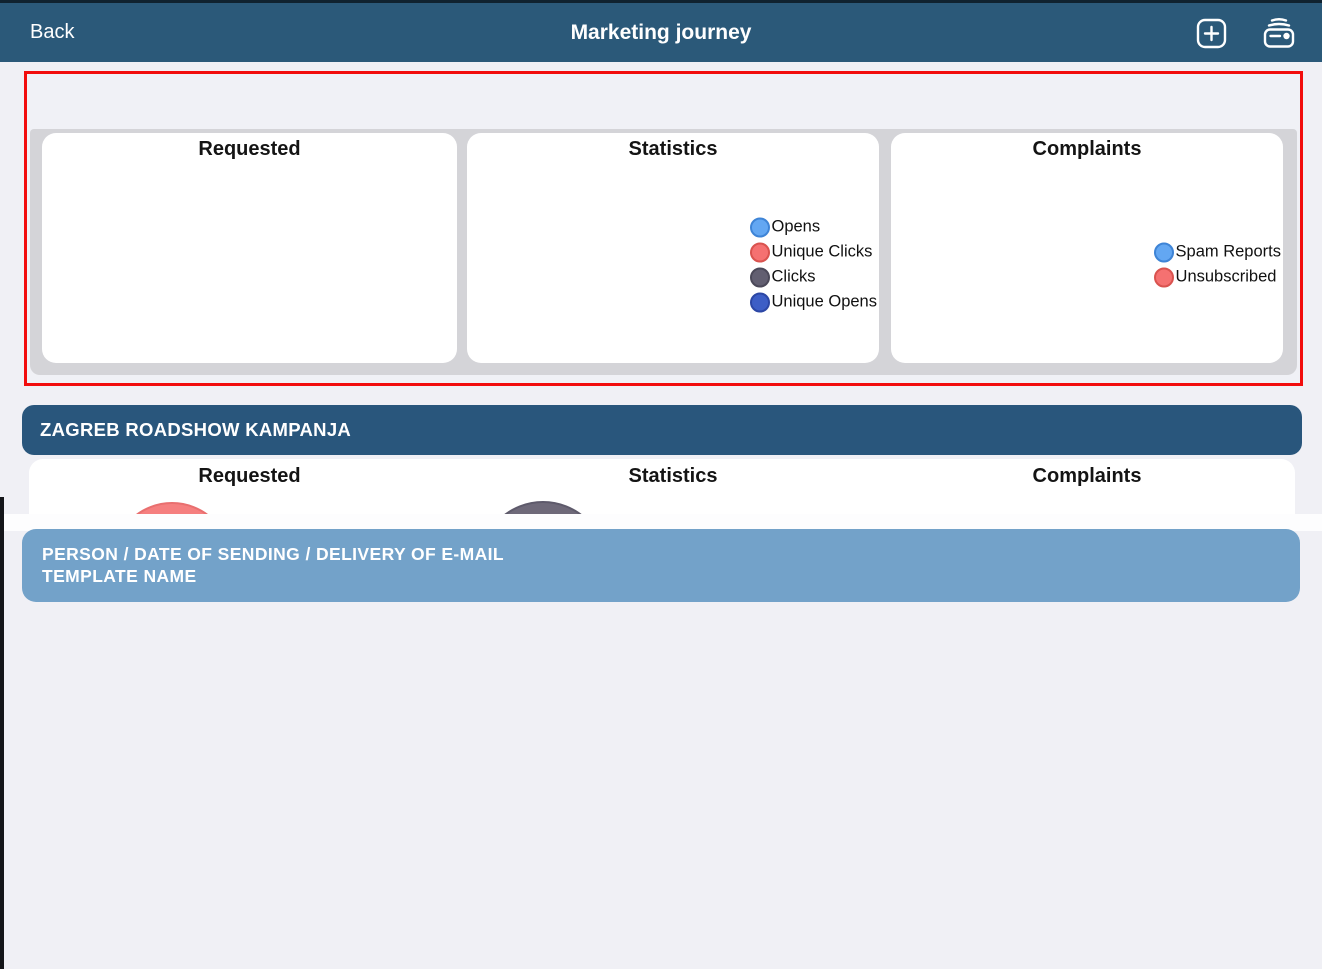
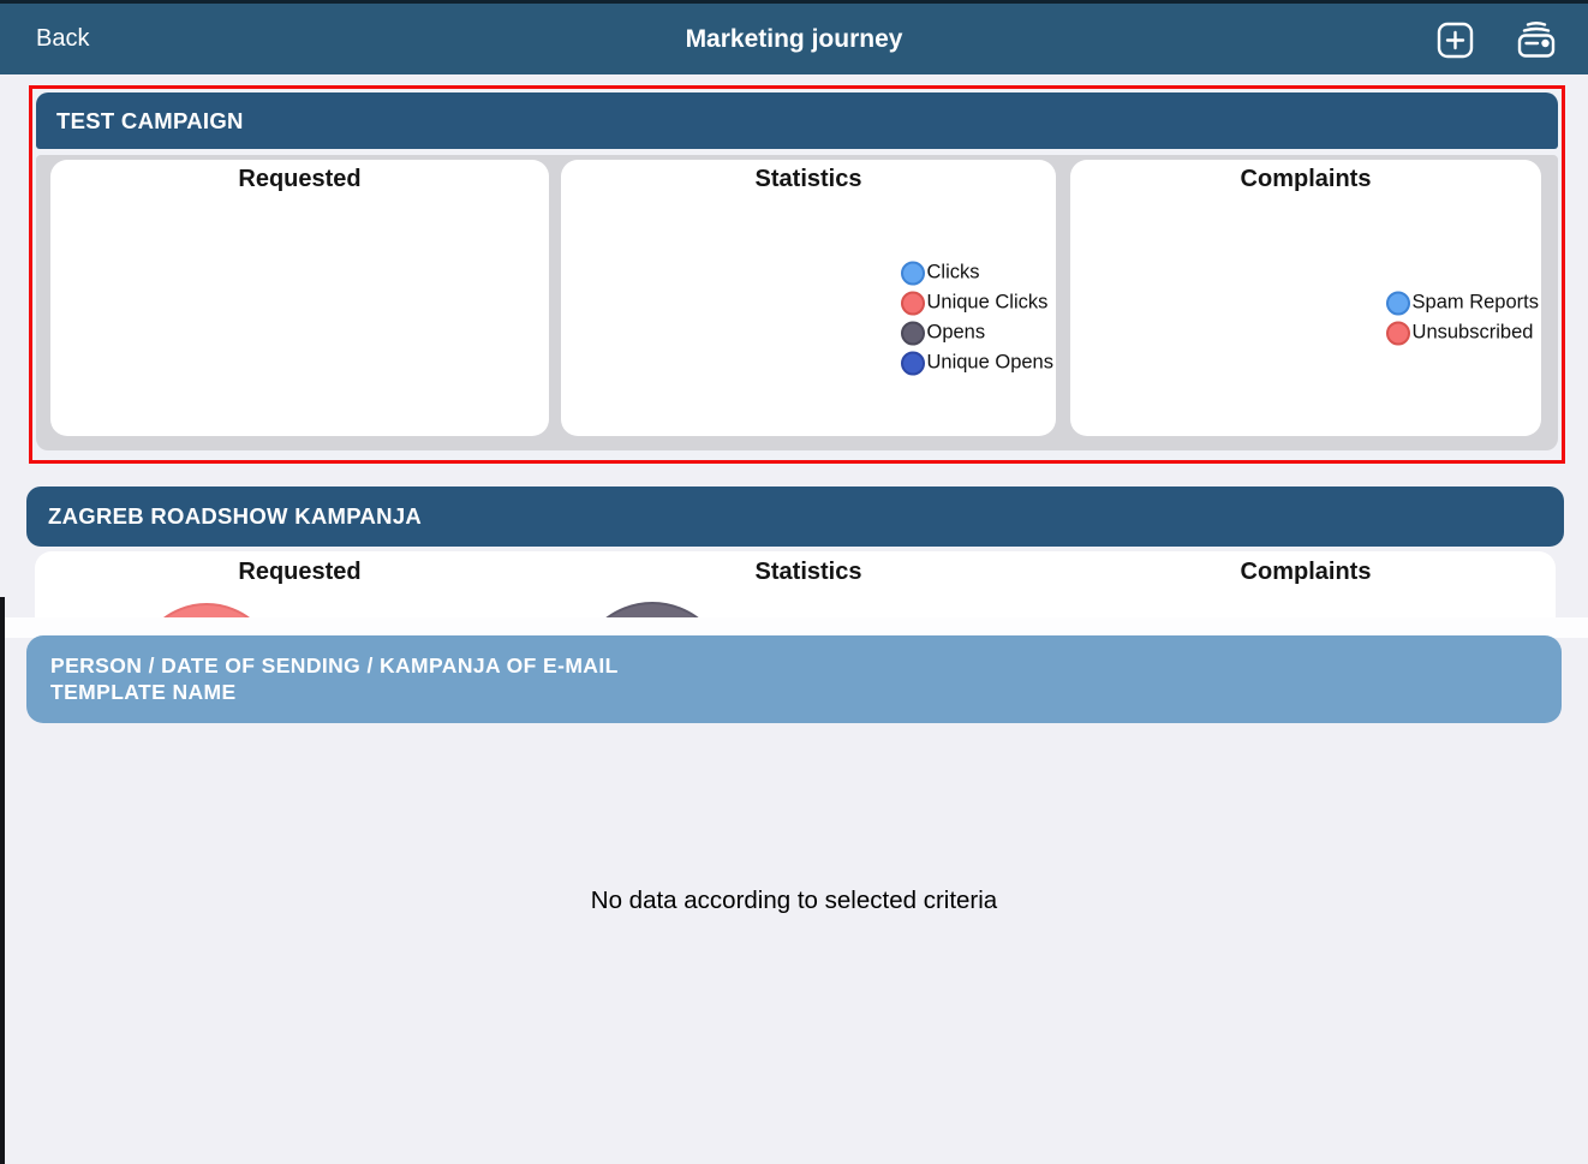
  Back
  Marketing journey
+ TEST CAMPAIGN
  Requested
  Statistics
- Opens
+ Clicks
  Unique Clicks
- Clicks
+ Opens
  Unique Opens
  Complaints
  Spam Reports
  Unsubscribed
  ZAGREB ROADSHOW KAMPANJA
  Requested
  Statistics
  Complaints
- PERSON / DATE OF SENDING / DELIVERY OF E-MAIL
+ PERSON / DATE OF SENDING / KAMPANJA OF E-MAIL
  TEMPLATE NAME
+ No data according to selected criteria
